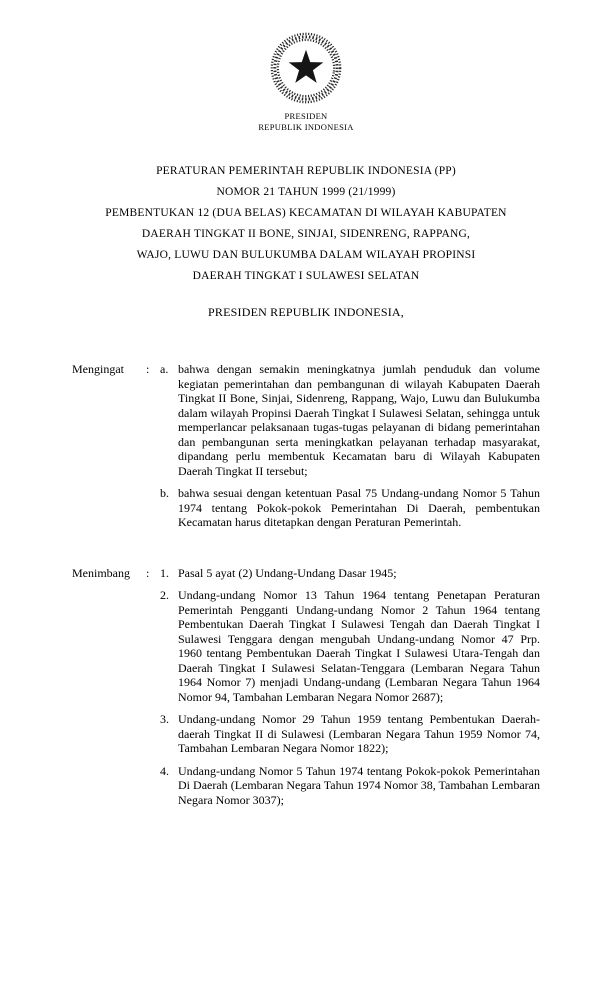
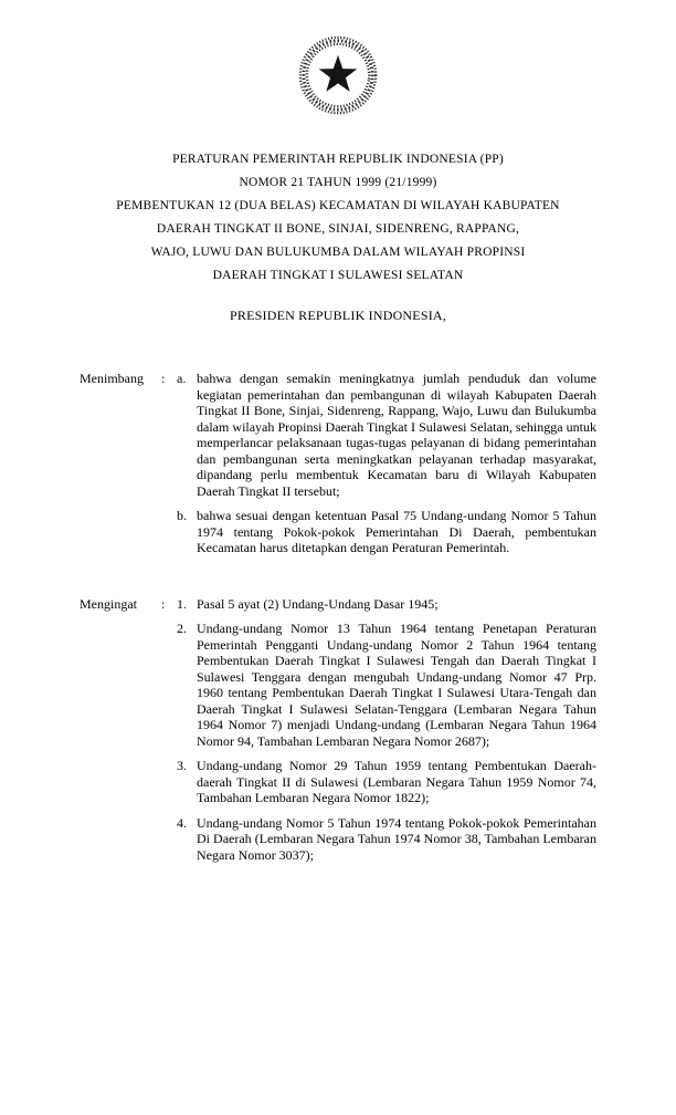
- PRESIDEN
- REPUBLIK INDONESIA
  PERATURAN PEMERINTAH REPUBLIK INDONESIA (PP)
  NOMOR 21 TAHUN 1999 (21/1999)
  PEMBENTUKAN 12 (DUA BELAS) KECAMATAN DI WILAYAH KABUPATEN
  DAERAH TINGKAT II BONE, SINJAI, SIDENRENG, RAPPANG,
  WAJO, LUWU DAN BULUKUMBA DALAM WILAYAH PROPINSI
  DAERAH TINGKAT I SULAWESI SELATAN
  PRESIDEN REPUBLIK INDONESIA,
- Mengingat
+ Menimbang
  :
  a.
  bahwa dengan semakin meningkatnya jumlah penduduk dan volume kegiatan pemerintahan dan pembangunan di wilayah Kabupaten Daerah Tingkat II Bone, Sinjai, Sidenreng, Rappang, Wajo, Luwu dan Bulukumba dalam wilayah Propinsi Daerah Tingkat I Sulawesi Selatan, sehingga untuk memperlancar pelaksanaan tugas-tugas pelayanan di bidang pemerintahan dan pembangunan serta meningkatkan pelayanan terhadap masyarakat, dipandang perlu membentuk Kecamatan baru di Wilayah Kabupaten Daerah Tingkat II tersebut;
  b.
  bahwa sesuai dengan ketentuan Pasal 75 Undang-undang Nomor 5 Tahun 1974 tentang Pokok-pokok Pemerintahan Di Daerah, pembentukan Kecamatan harus ditetapkan dengan Peraturan Pemerintah.
- Menimbang
+ Mengingat
  :
  1.
  Pasal 5 ayat (2) Undang-Undang Dasar 1945;
  2.
  Undang-undang Nomor 13 Tahun 1964 tentang Penetapan Peraturan Pemerintah Pengganti Undang-undang Nomor 2 Tahun 1964 tentang Pembentukan Daerah Tingkat I Sulawesi Tengah dan Daerah Tingkat I Sulawesi Tenggara dengan mengubah Undang-undang Nomor 47 Prp. 1960 tentang Pembentukan Daerah Tingkat I Sulawesi Utara-Tengah dan Daerah Tingkat I Sulawesi Selatan-Tenggara (Lembaran Negara Tahun 1964 Nomor 7) menjadi Undang-undang (Lembaran Negara Tahun 1964 Nomor 94, Tambahan Lembaran Negara Nomor 2687);
  3.
  Undang-undang Nomor 29 Tahun 1959 tentang Pembentukan Daerah-daerah Tingkat II di Sulawesi (Lembaran Negara Tahun 1959 Nomor 74, Tambahan Lembaran Negara Nomor 1822);
  4.
  Undang-undang Nomor 5 Tahun 1974 tentang Pokok-pokok Pemerintahan Di Daerah (Lembaran Negara Tahun 1974 Nomor 38, Tambahan Lembaran Negara Nomor 3037);
